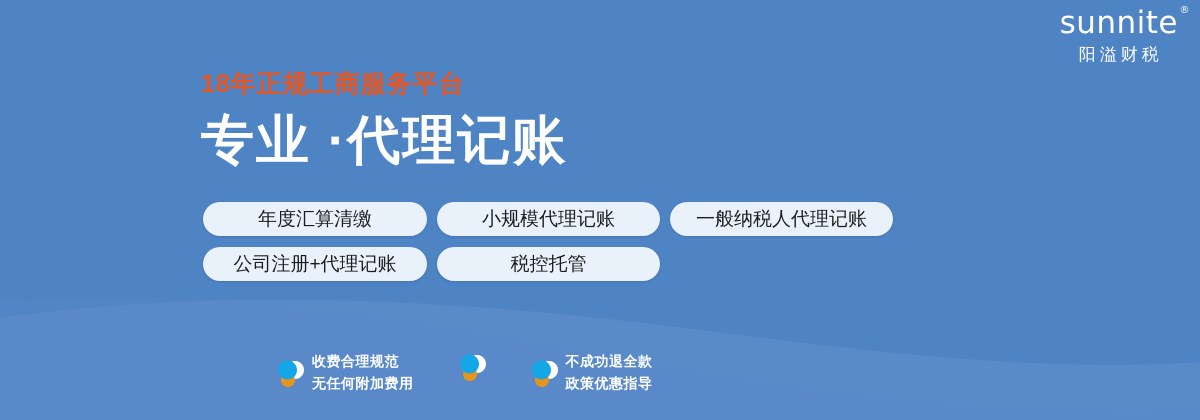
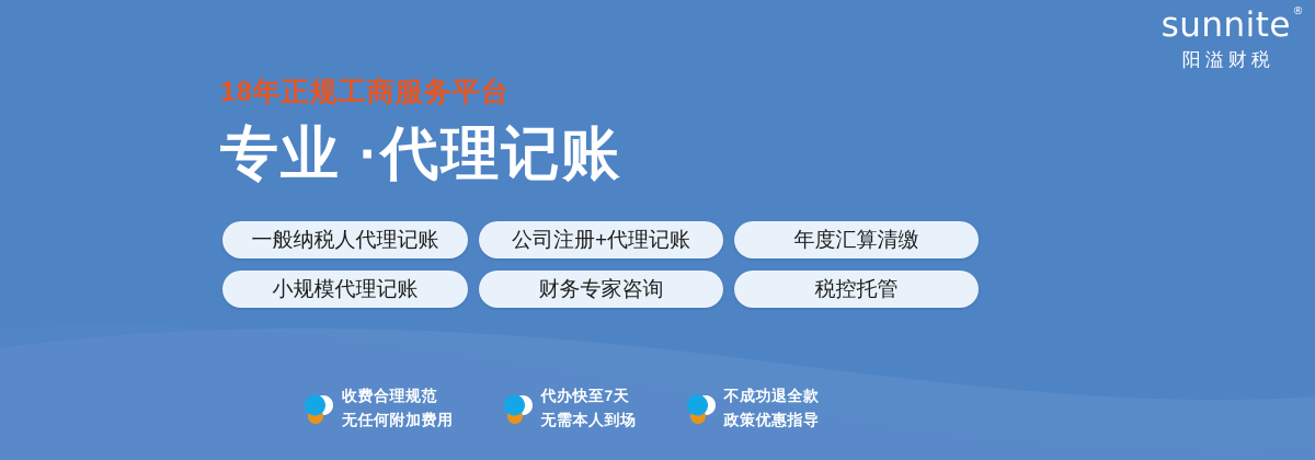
  sunnite
  ®
  阳溢财税
  18年正规工商服务平台
  专业 ·代理记账
- 年度汇算清缴
+ 一般纳税人代理记账
- 小规模代理记账
+ 公司注册+代理记账
- 一般纳税人代理记账
+ 年度汇算清缴
- 公司注册+代理记账
+ 小规模代理记账
+ 财务专家咨询
  税控托管
  收费合理规范
  无任何附加费用
+ 代办快至7天
+ 无需本人到场
  不成功退全款
  政策优惠指导
